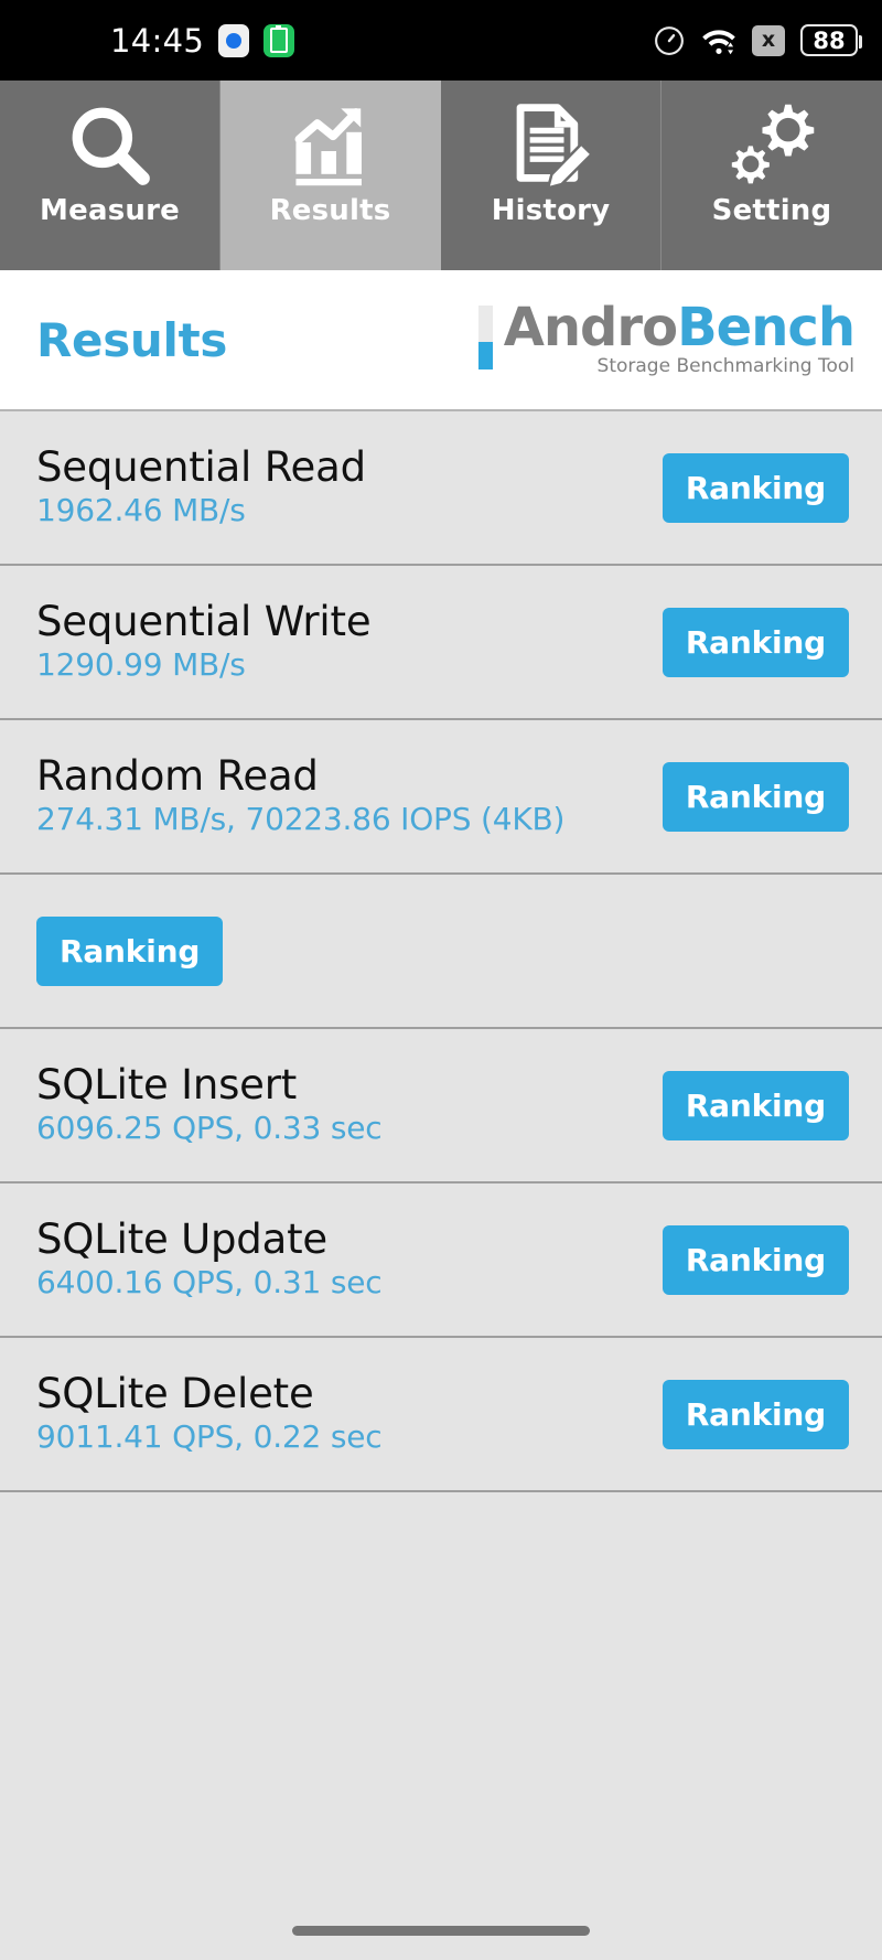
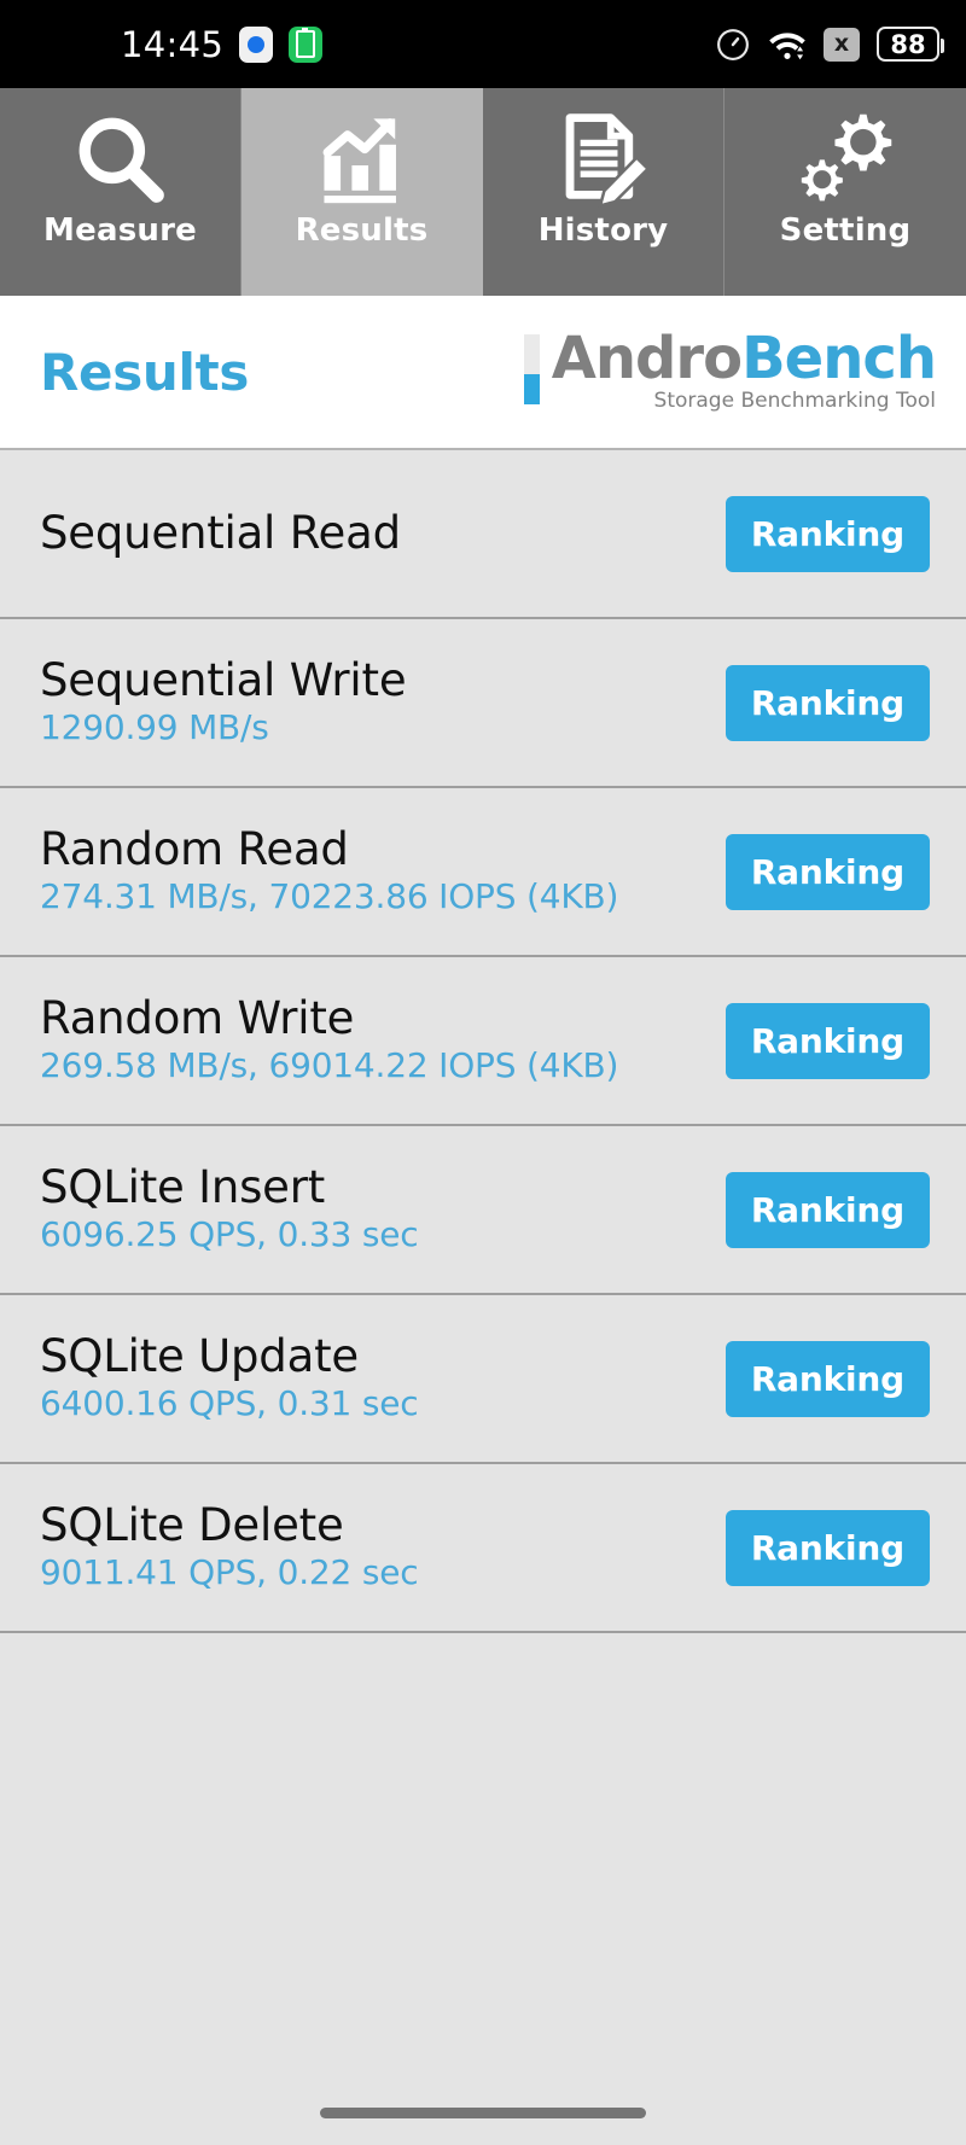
  14:45
  x
  88
  Measure
  Results
  History
  Setting
  Results
  AndroBench
  Storage Benchmarking Tool
  Sequential Read
- 1962.46 MB/s
  Ranking
  Sequential Write
  1290.99 MB/s
  Ranking
  Random Read
  274.31 MB/s, 70223.86 IOPS (4KB)
  Ranking
+ Random Write
+ 269.58 MB/s, 69014.22 IOPS (4KB)
  Ranking
  SQLite Insert
  6096.25 QPS, 0.33 sec
  Ranking
  SQLite Update
  6400.16 QPS, 0.31 sec
  Ranking
  SQLite Delete
  9011.41 QPS, 0.22 sec
  Ranking
